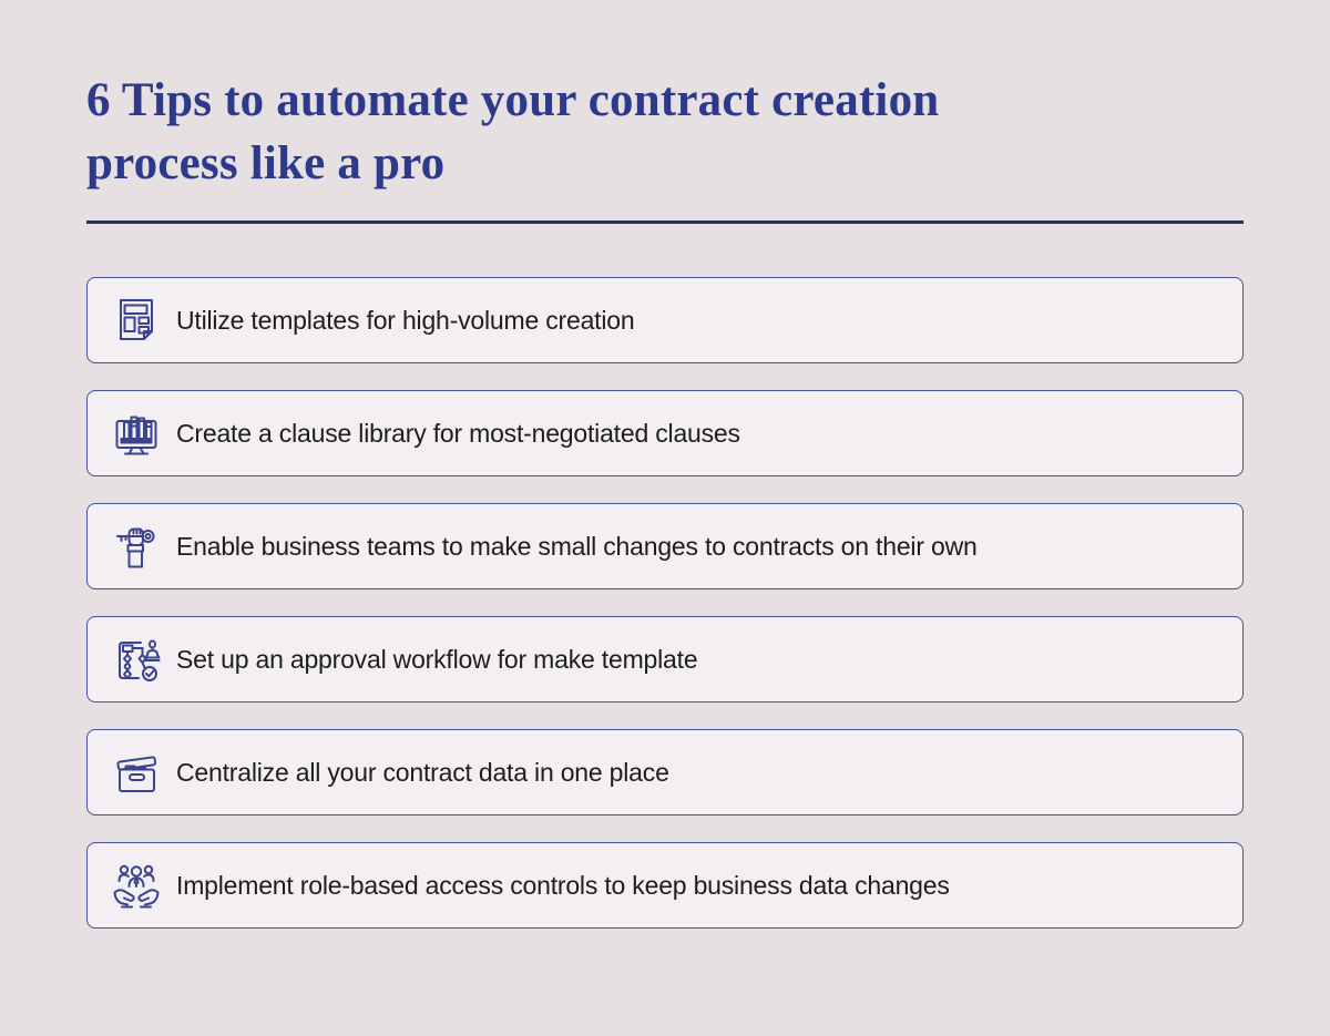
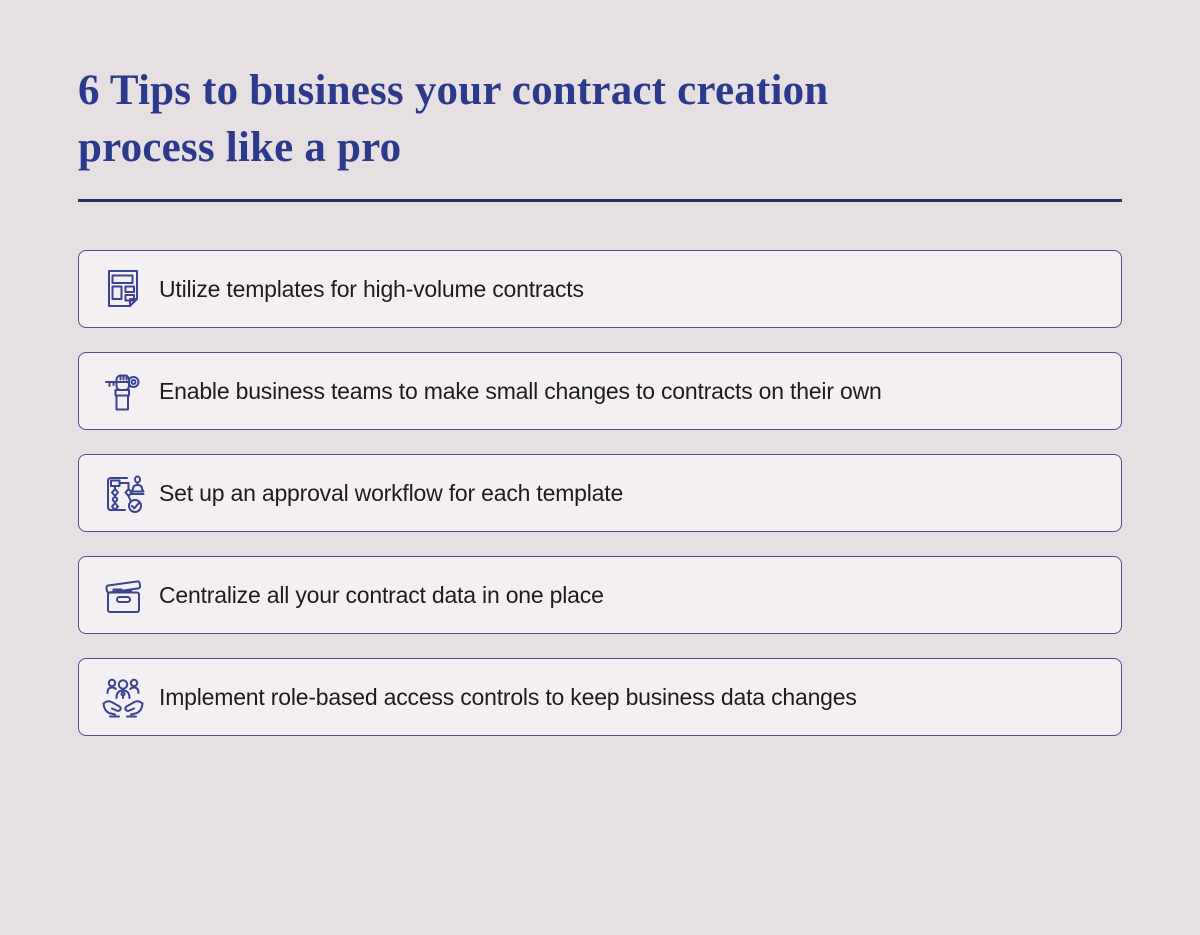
- 6 Tips to automate your contract creation
+ 6 Tips to business your contract creation
  process like a pro
- Utilize templates for high-volume creation
+ Utilize templates for high-volume contracts
- Create a clause library for most-negotiated clauses
  Enable business teams to make small changes to contracts on their own
- Set up an approval workflow for make template
+ Set up an approval workflow for each template
  Centralize all your contract data in one place
  Implement role-based access controls to keep business data changes
